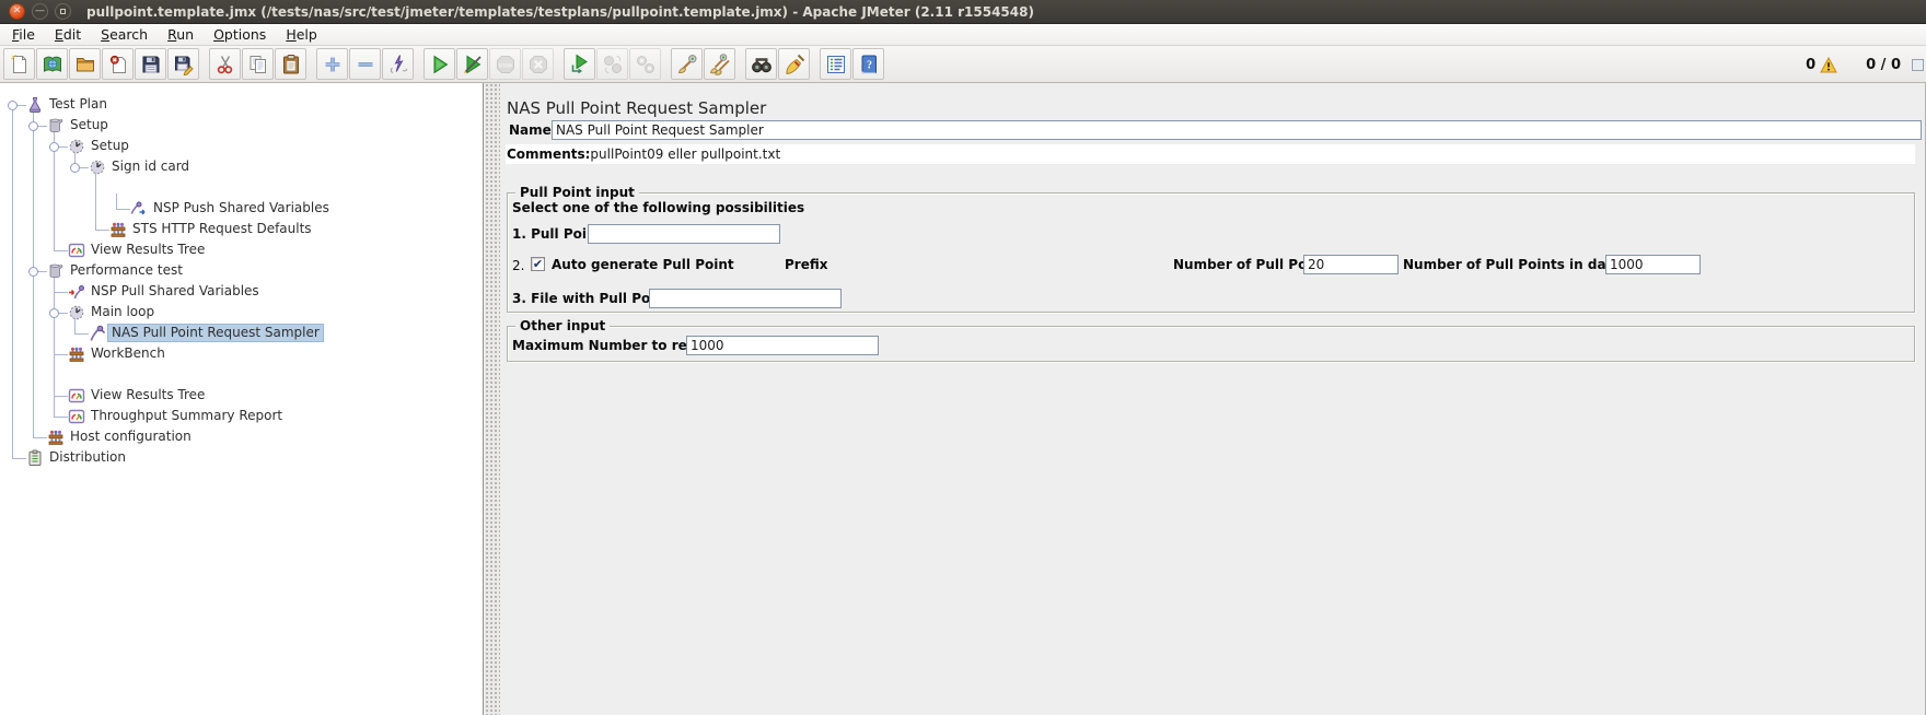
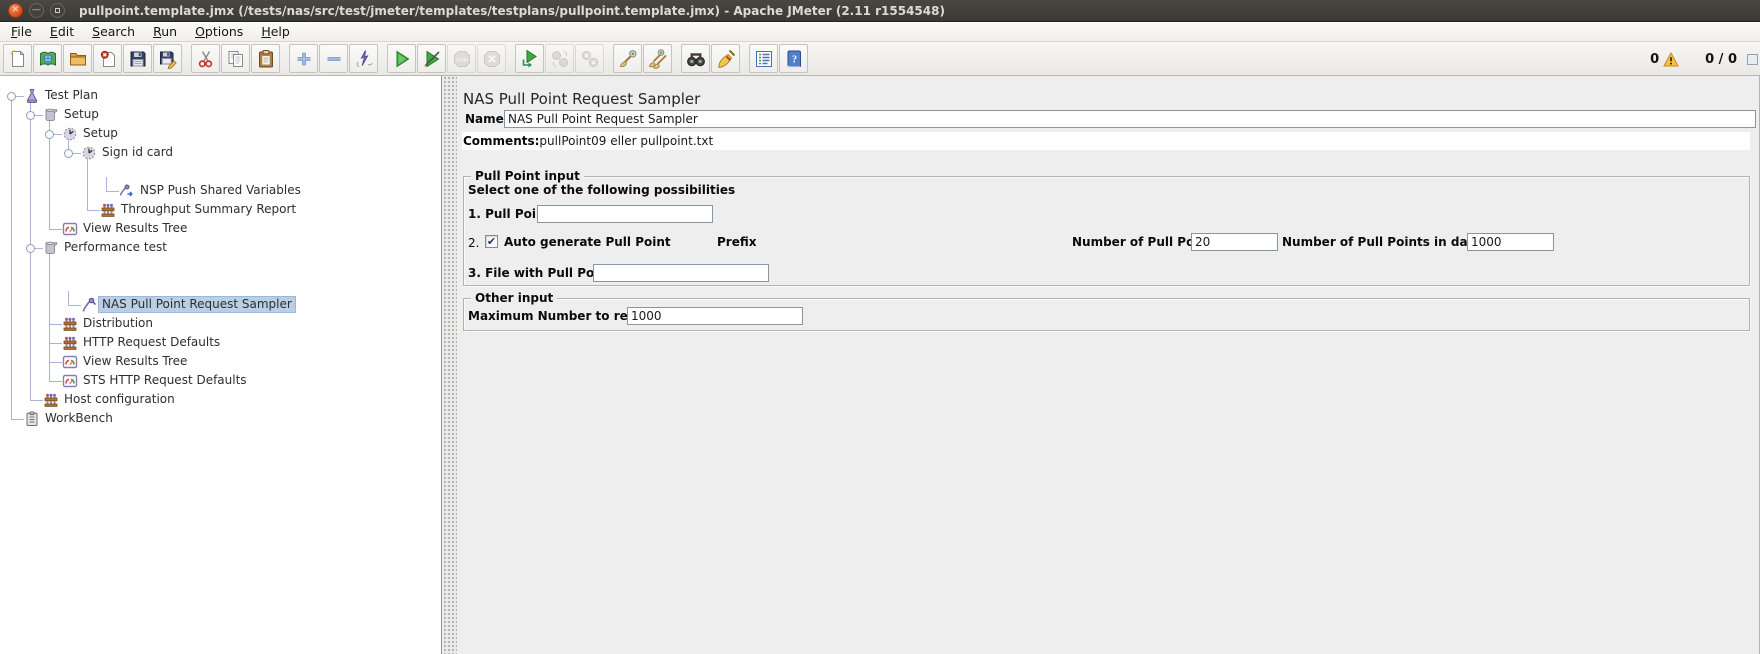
  ✕
  —
  pullpoint.template.jmx (/tests/nas/src/test/jmeter/templates/testplans/pullpoint.template.jmx) - Apache JMeter (2.11 r1554548)
  File
  Edit
  Search
  Run
  Options
  Help
  ?
  0
  0 / 0
  Test Plan
  Setup
  Setup
  Sign id card
  NSP Push Shared Variables
- STS HTTP Request Defaults
+ Throughput Summary Report
  View Results Tree
  Performance test
- NSP Pull Shared Variables
- Main loop
  NAS Pull Point Request Sampler
- WorkBench
+ Distribution
+ HTTP Request Defaults
  View Results Tree
- Throughput Summary Report
+ STS HTTP Request Defaults
  Host configuration
- Distribution
+ WorkBench
  NAS Pull Point Request Sampler
  Name
  NAS Pull Point Request Sampler
  Comments:
  pullPoint09 eller pullpoint.txt
  Pull Point input
  Select one of the following possibilities
  1. Pull Poi
  2.
  Auto generate Pull Point
  Prefix
  Number of Pull P
  20
  Number of Pull Points in da
  1000
  3. File with Pull Po
  Other input
  Maximum Number to re
  1000
